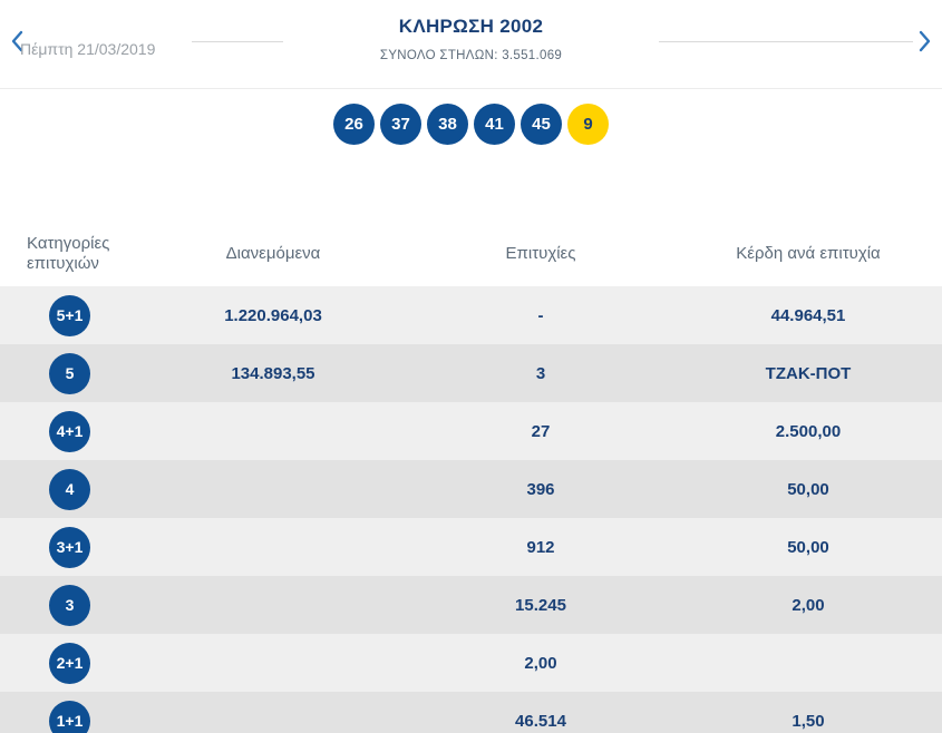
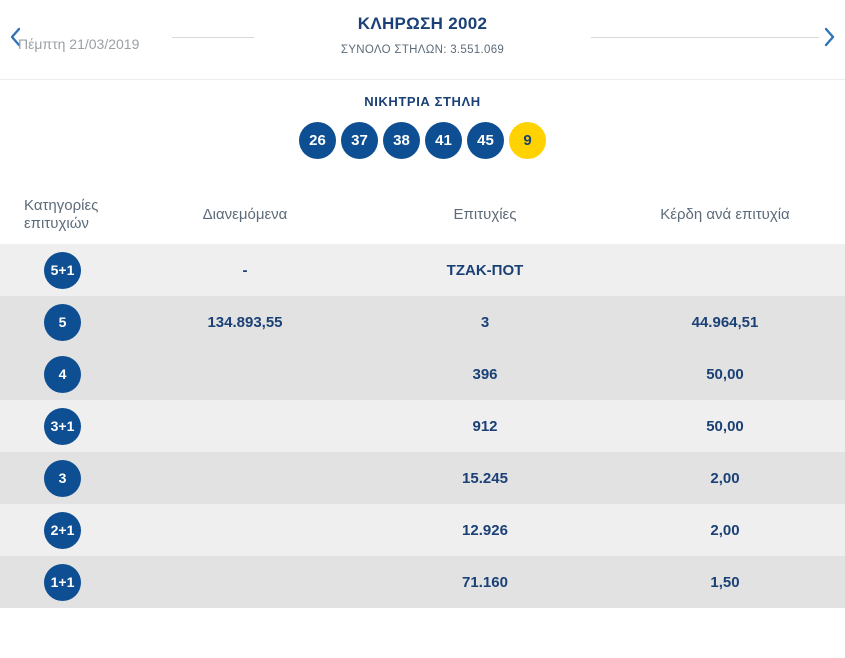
  Πέμπτη 21/03/2019
  ΚΛΗΡΩΣΗ 2002
  ΣΥΝΟΛΟ ΣΤΗΛΩΝ: 3.551.069
+ ΝΙΚΗΤΡΙΑ ΣΤΗΛΗ
  26
  37
  38
  41
  45
  9
  Κατηγορίες επιτυχιών
  Διανεμόμενα
  Επιτυχίες
  Κέρδη ανά επιτυχία
  5+1
- 1.220.964,03
  -
- 44.964,51
+ ΤΖΑΚ-ΠΟΤ
  5
  134.893,55
  3
- ΤΖΑΚ-ΠΟΤ
+ 44.964,51
- 4+1
- 27
- 2.500,00
  4
  396
  50,00
  3+1
  912
  50,00
  3
  15.245
  2,00
  2+1
+ 12.926
  2,00
  1+1
- 46.514
+ 71.160
  1,50
